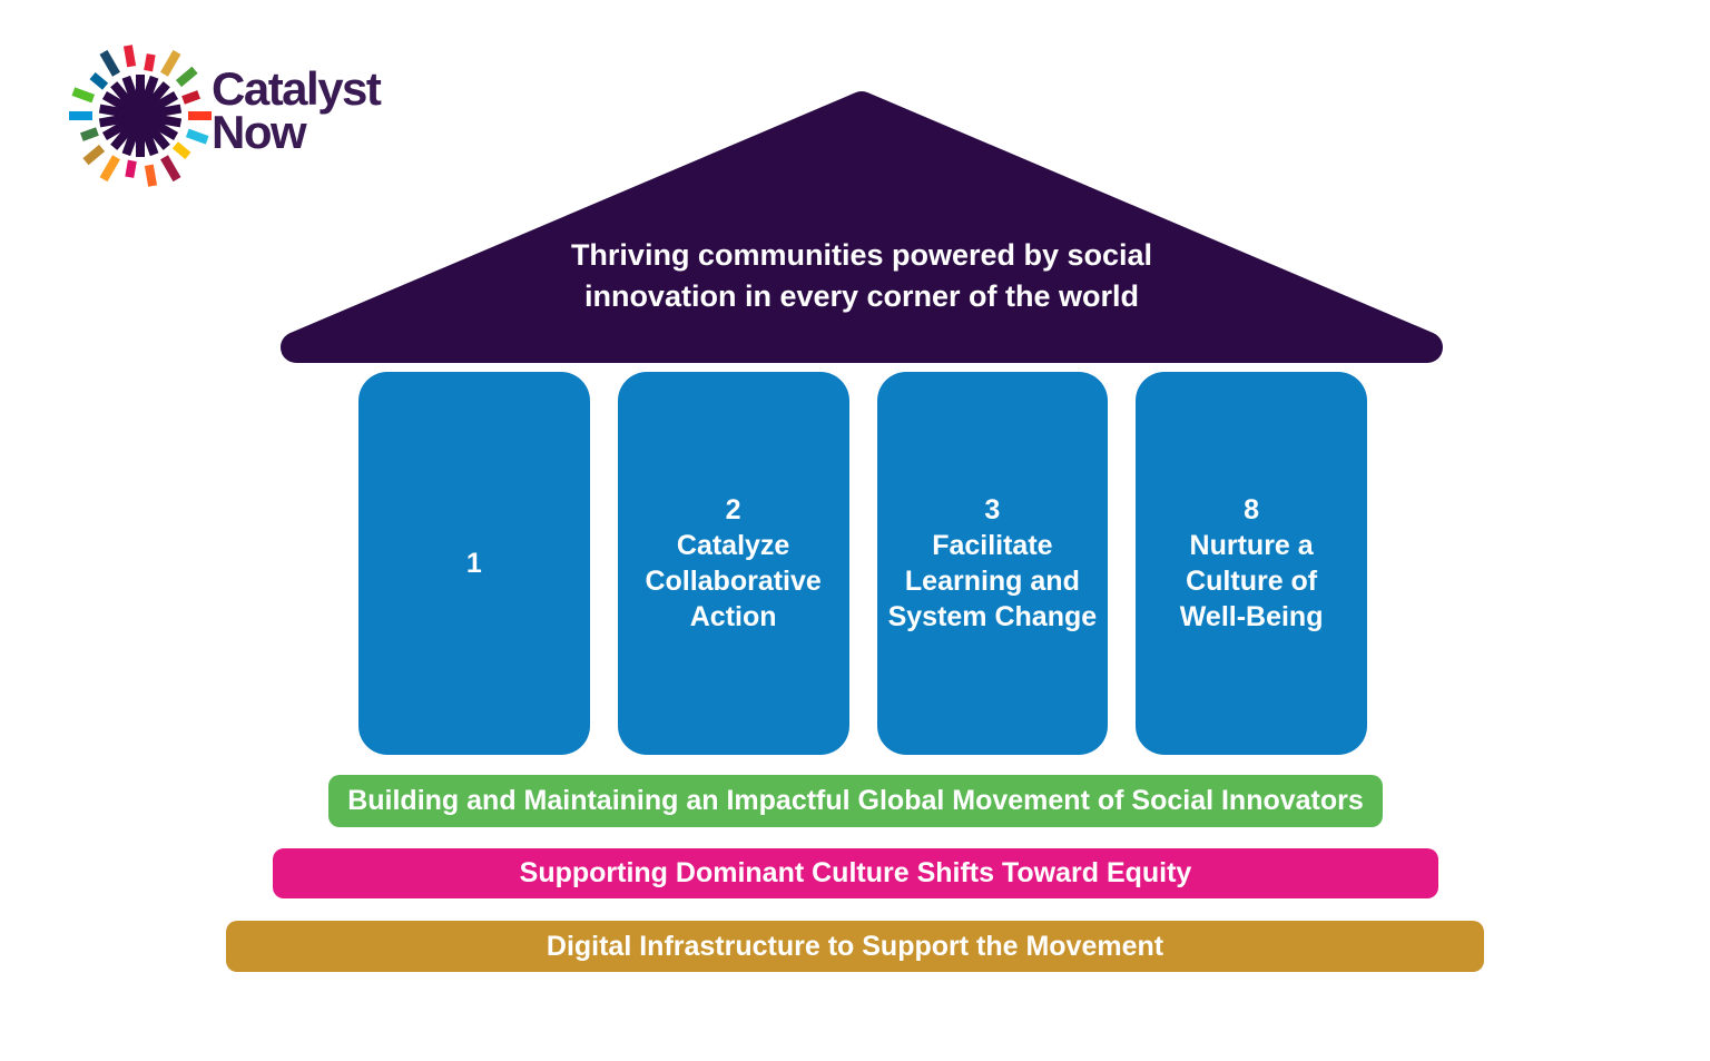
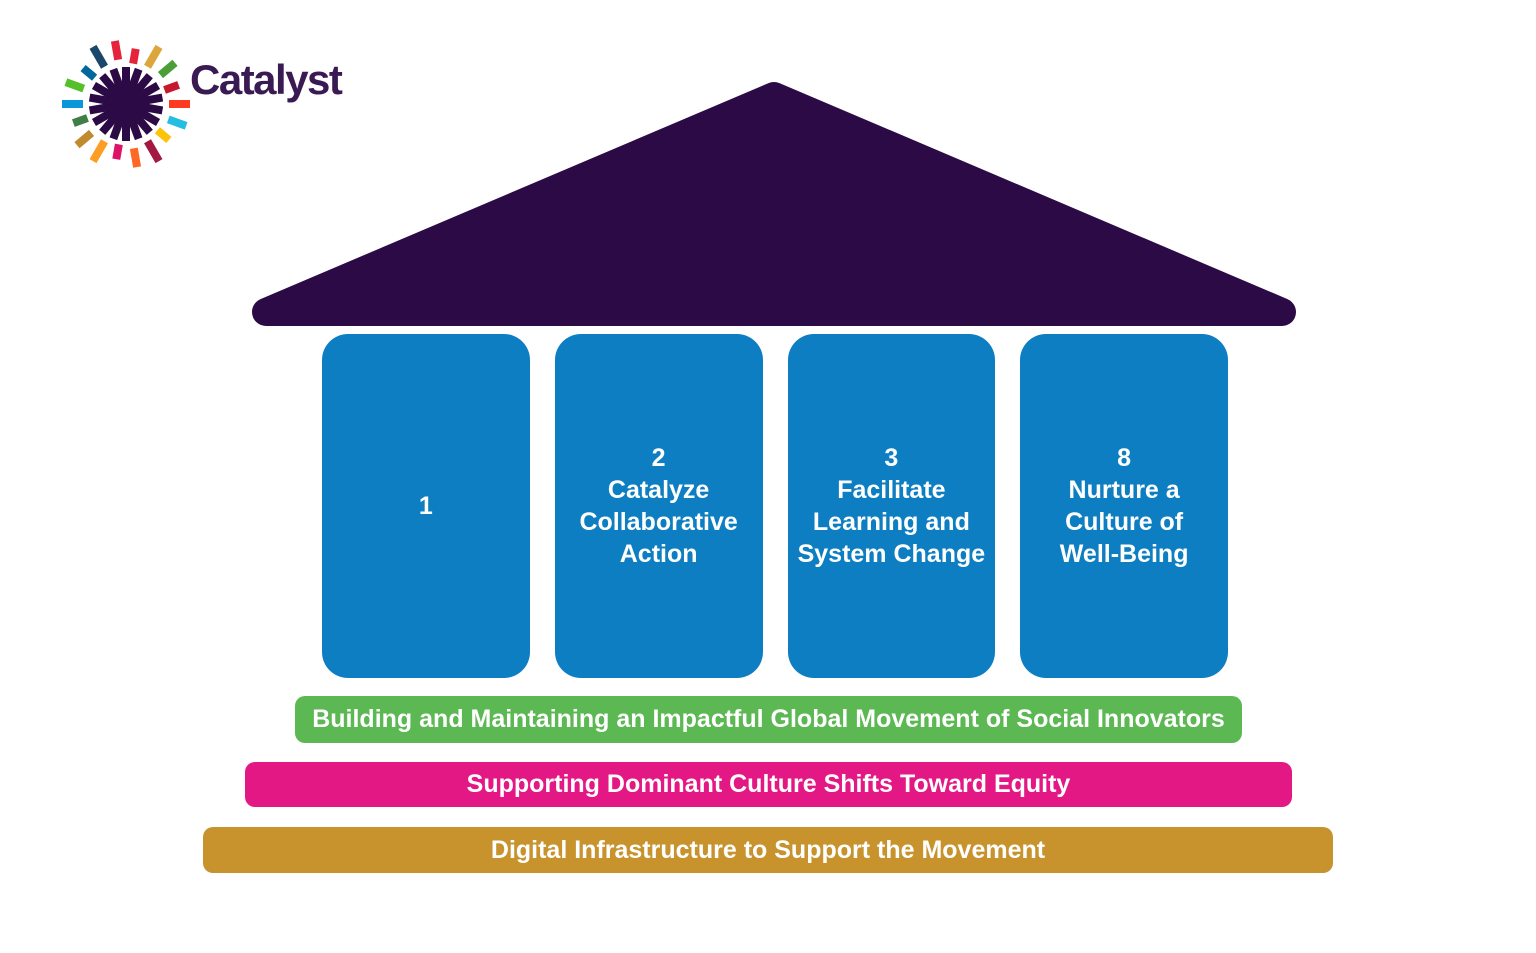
  Catalyst
- Now
- Thriving communities powered by social
- innovation in every corner of the world
  1
  2
  Catalyze
  Collaborative
  Action
  3
  Facilitate
  Learning and
  System Change
  8
  Nurture a
  Culture of
  Well-Being
  Building and Maintaining an Impactful Global Movement of Social Innovators
  Supporting Dominant Culture Shifts Toward Equity
  Digital Infrastructure to Support the Movement
